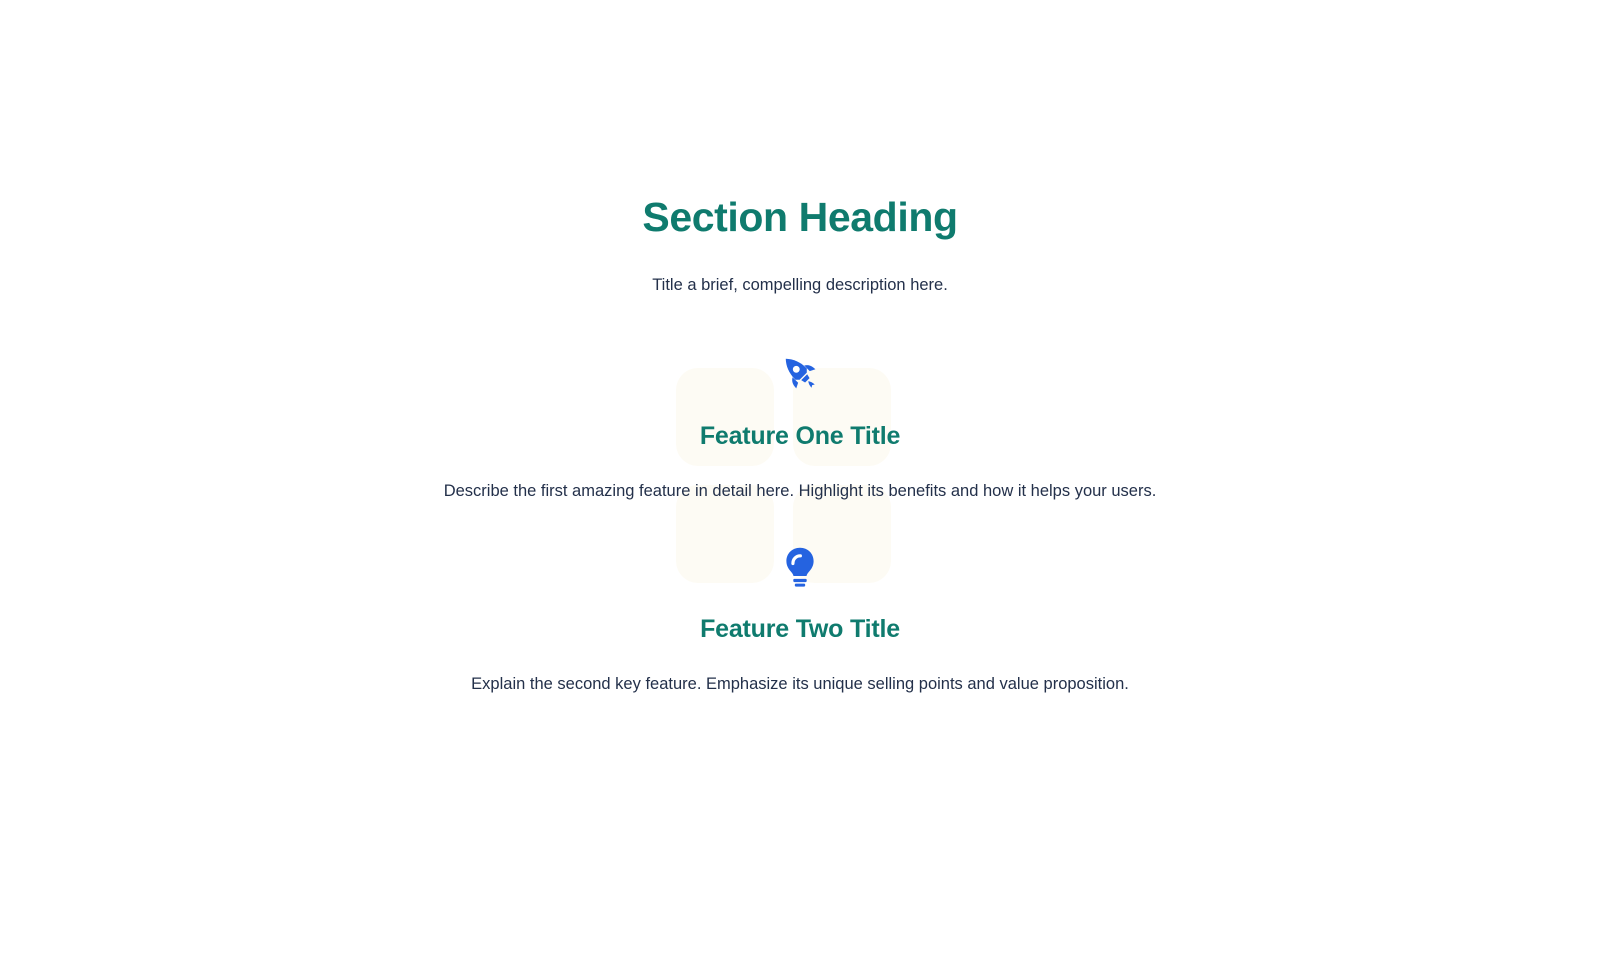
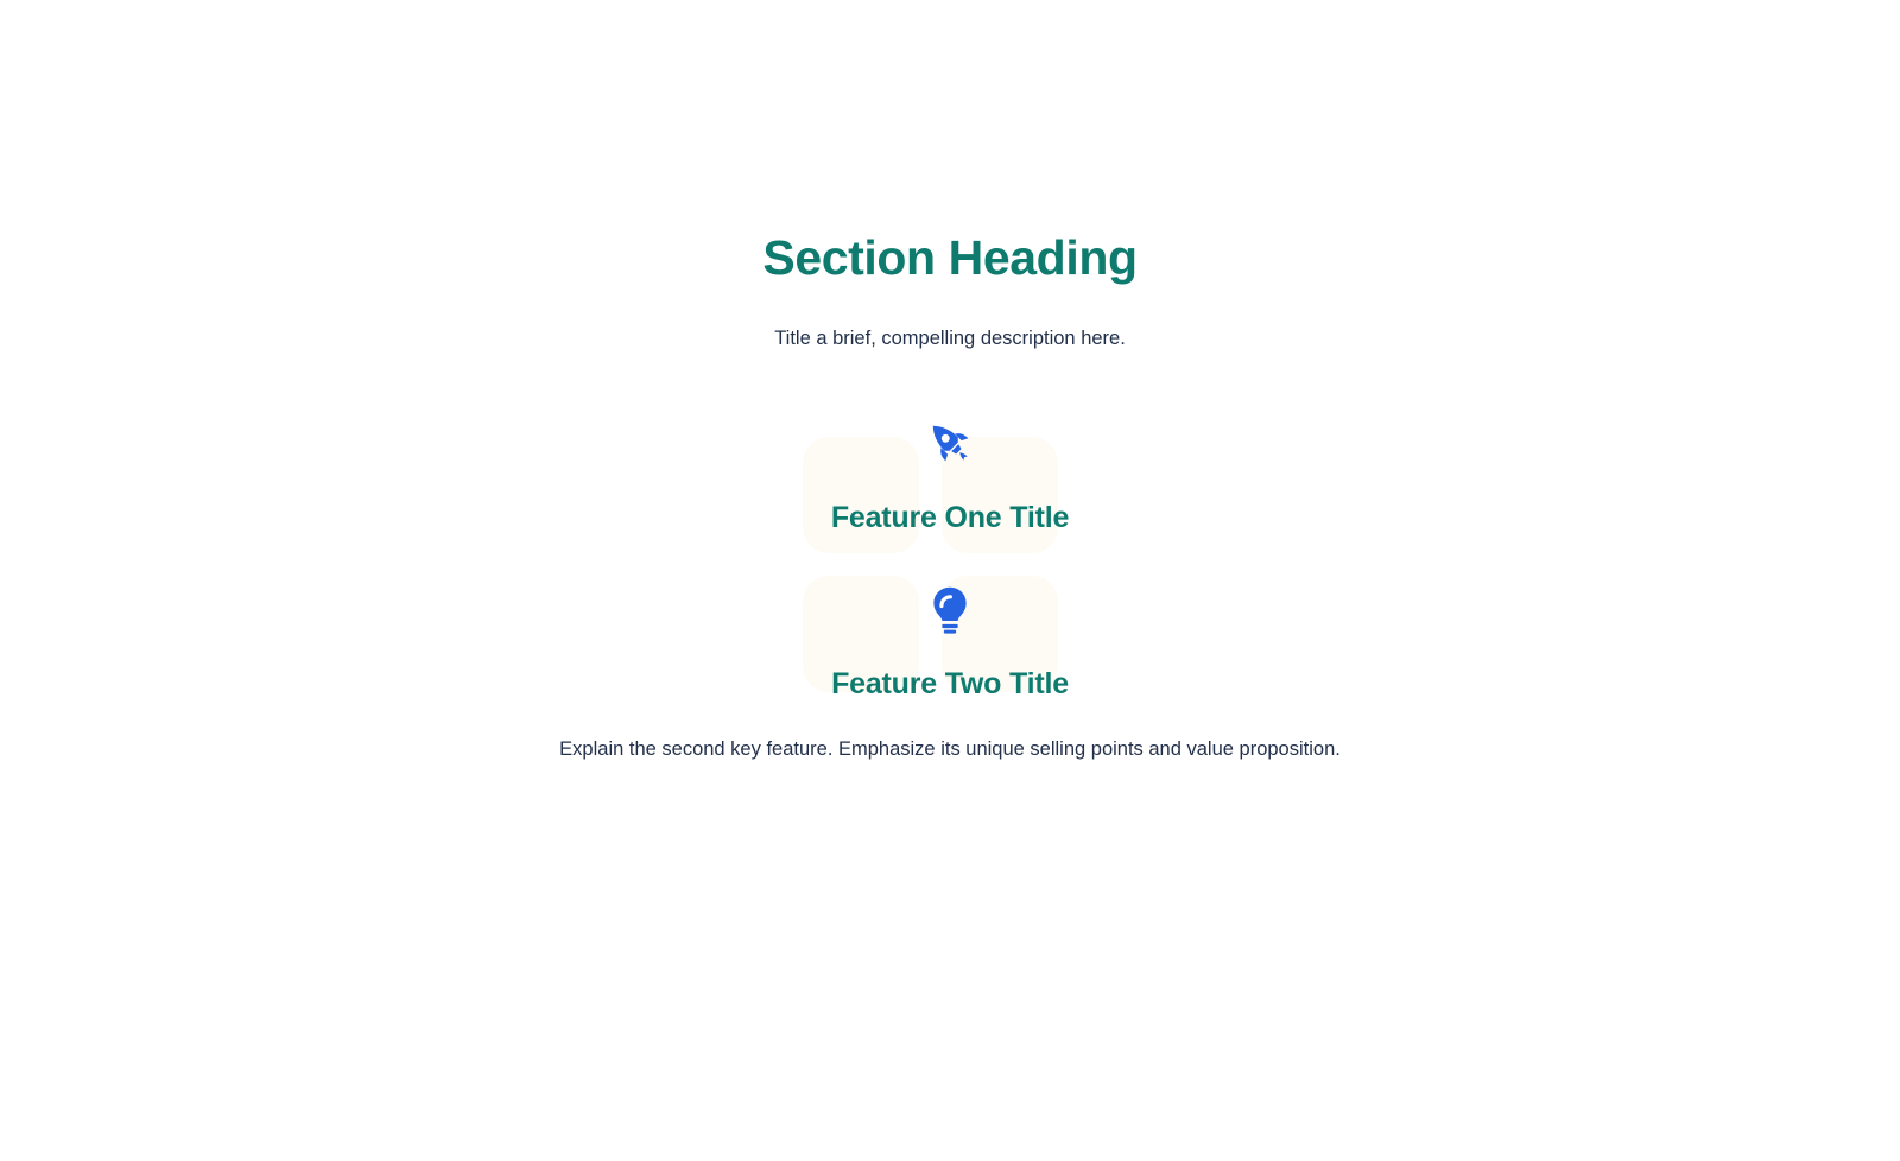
  Section Heading
  Title a brief, compelling description here.
  Feature One Title
- Describe the first amazing feature in detail here. Highlight its benefits and how it helps your users.
  Feature Two Title
  Explain the second key feature. Emphasize its unique selling points and value proposition.
